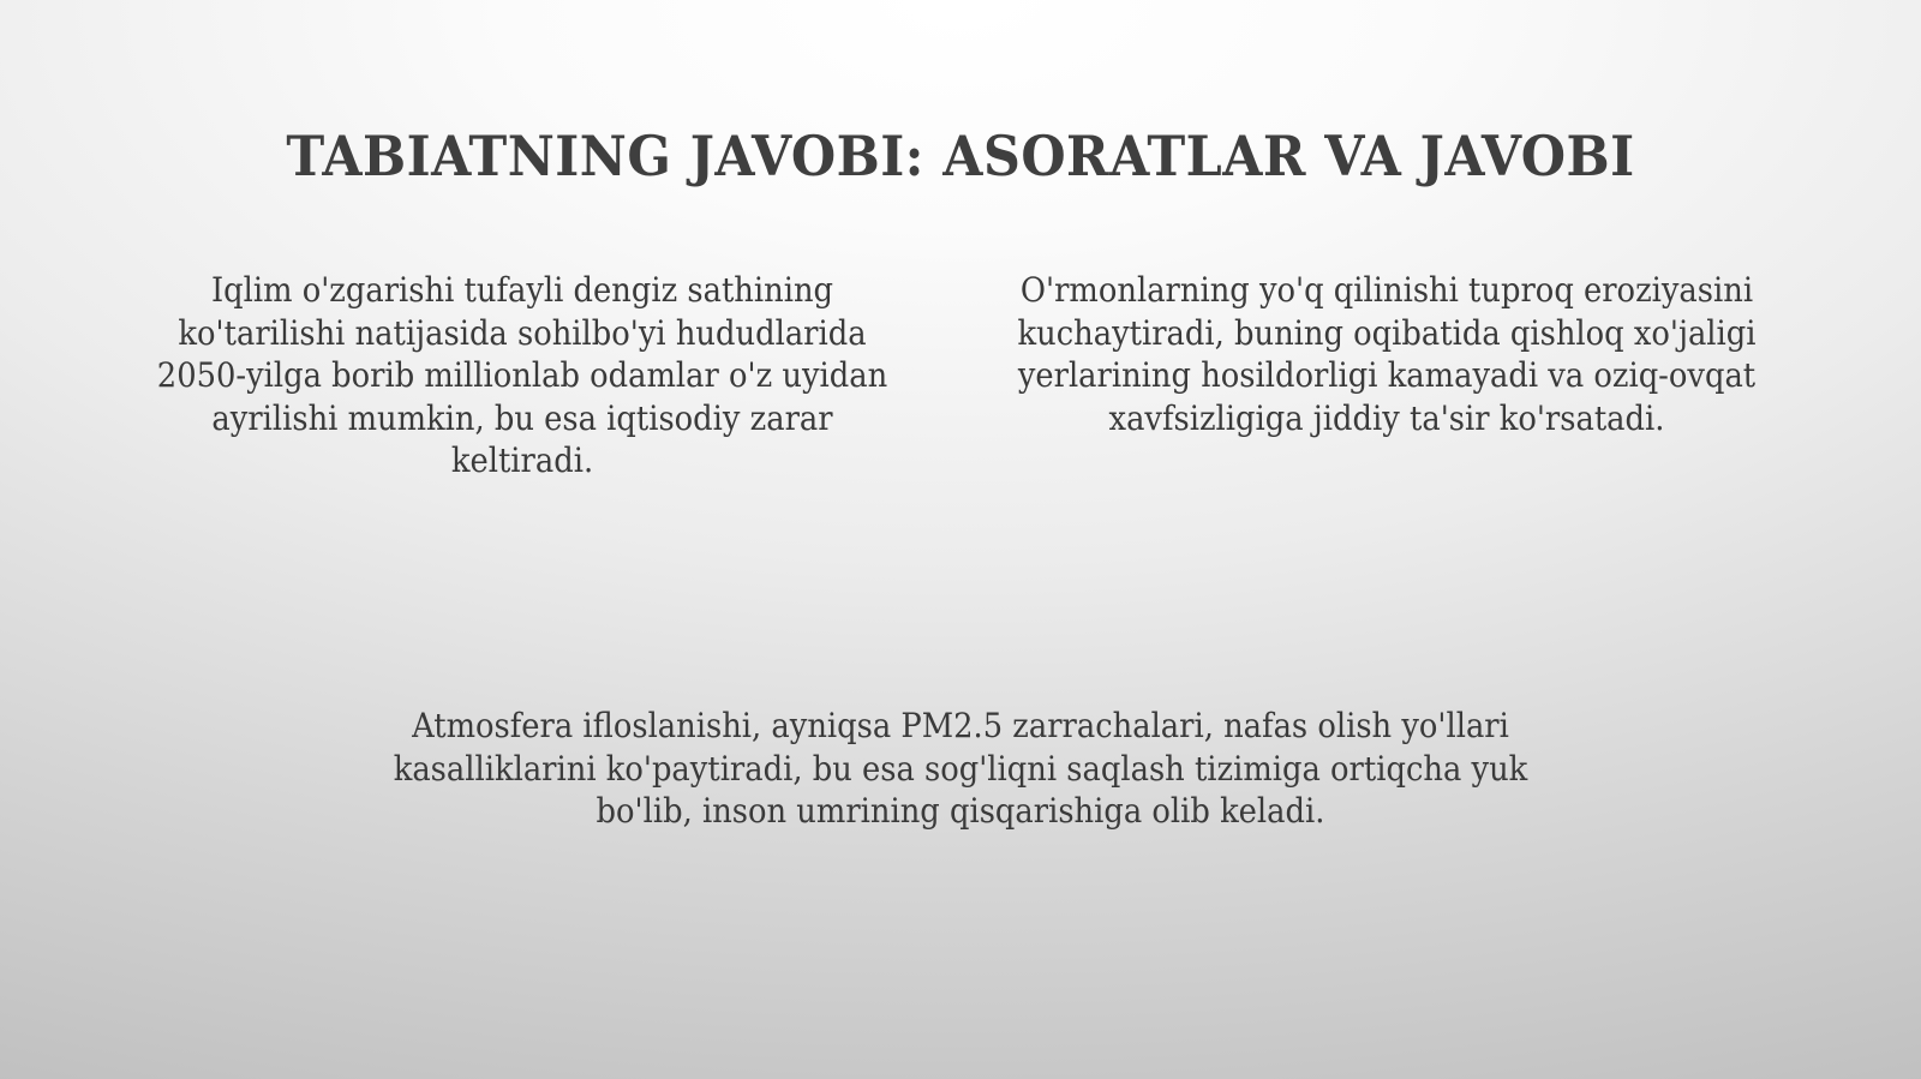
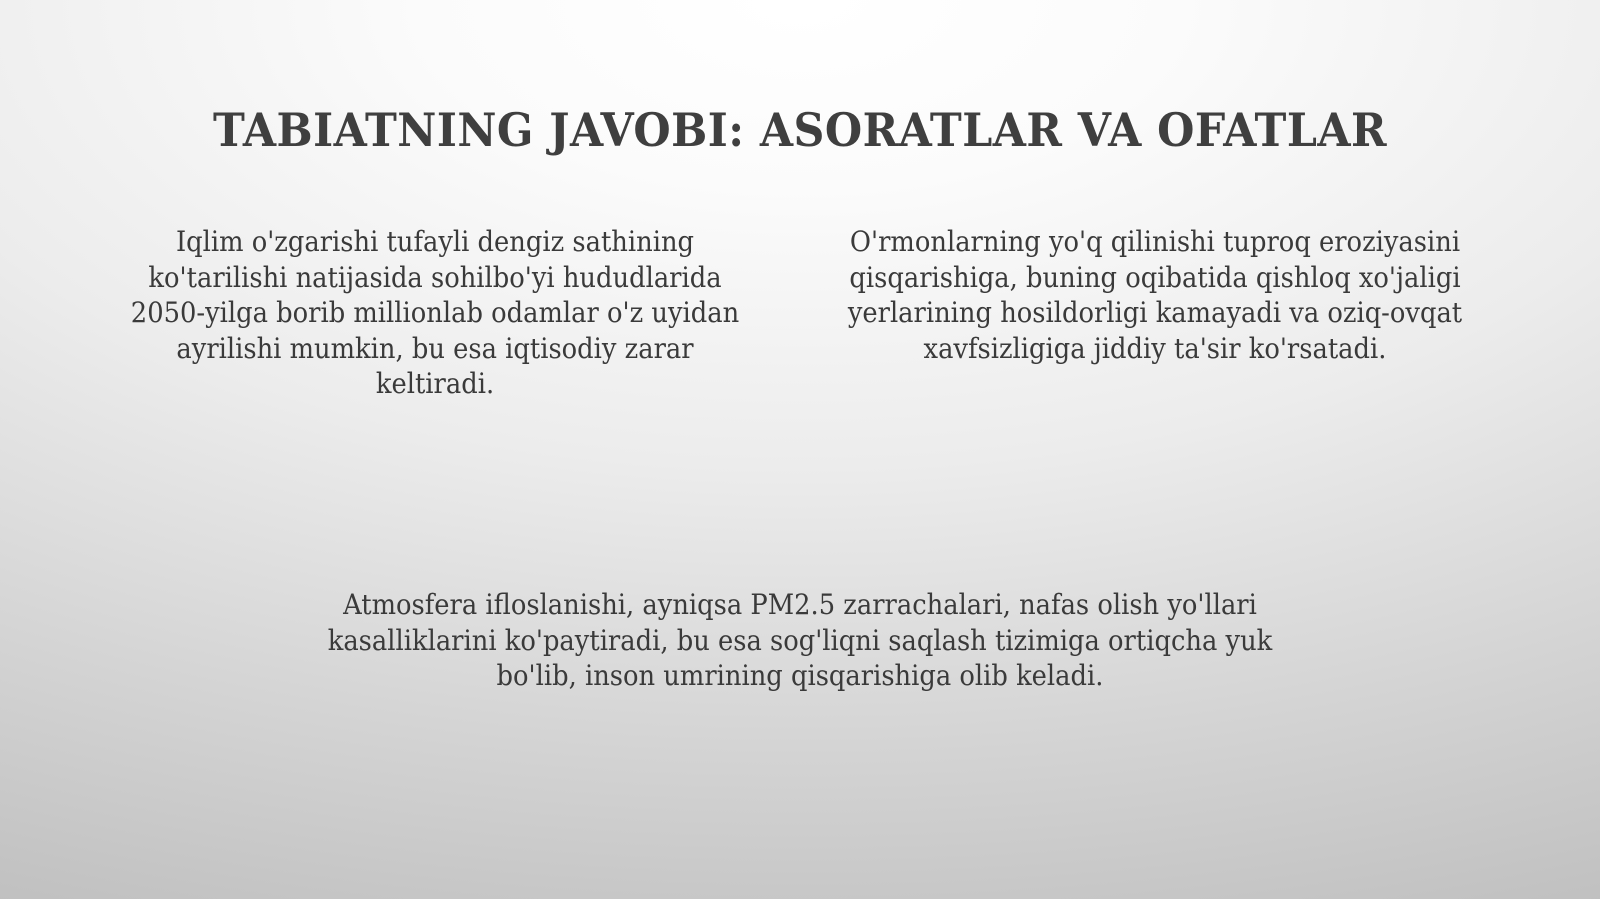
- TABIATNING JAVOBI: ASORATLAR VA JAVOBI
+ TABIATNING JAVOBI: ASORATLAR VA OFATLAR
  Iqlim o'zgarishi tufayli dengiz sathining ko'tarilishi natijasida sohilbo'yi hududlarida 2050-yilga borib millionlab odamlar o'z uyidan ayrilishi mumkin, bu esa iqtisodiy zarar keltiradi.
- O'rmonlarning yo'q qilinishi tuproq eroziyasini kuchaytiradi, buning oqibatida qishloq xo'jaligi yerlarining hosildorligi kamayadi va oziq-ovqat xavfsizligiga jiddiy ta'sir ko'rsatadi.
+ O'rmonlarning yo'q qilinishi tuproq eroziyasini qisqarishiga, buning oqibatida qishloq xo'jaligi yerlarining hosildorligi kamayadi va oziq-ovqat xavfsizligiga jiddiy ta'sir ko'rsatadi.
  Atmosfera ifloslanishi, ayniqsa PM2.5 zarrachalari, nafas olish yo'llari kasalliklarini ko'paytiradi, bu esa sog'liqni saqlash tizimiga ortiqcha yuk bo'lib, inson umrining qisqarishiga olib keladi.
